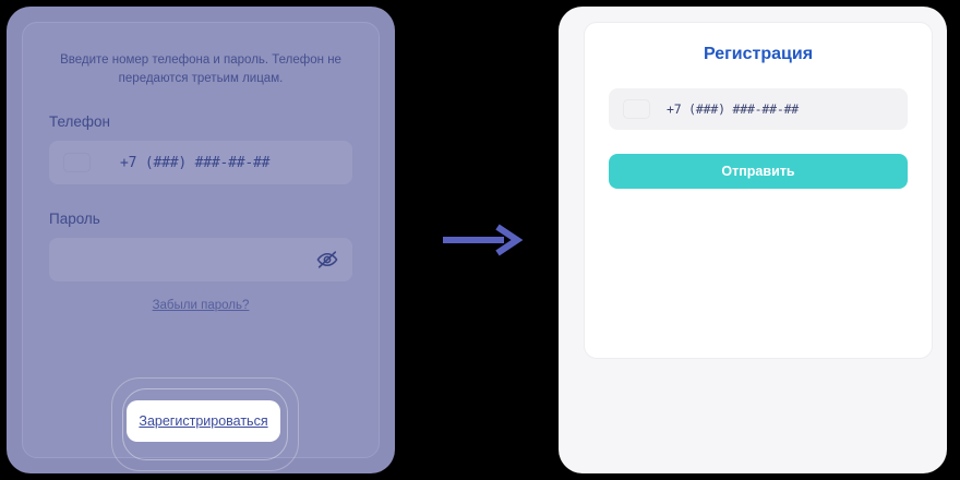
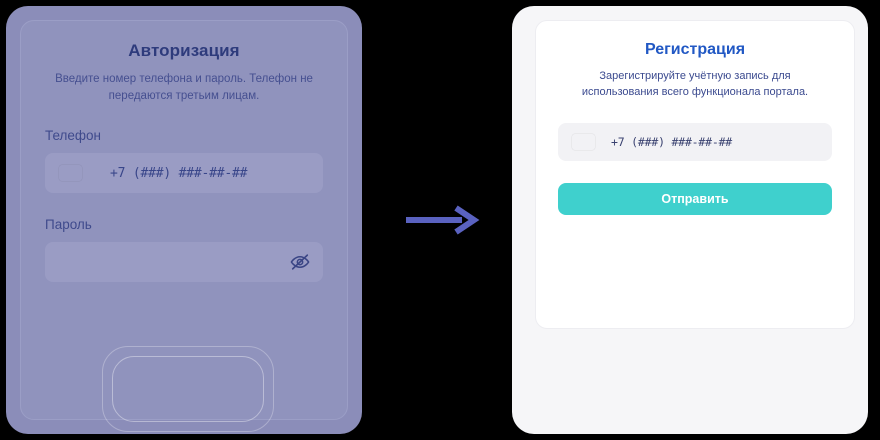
+ Авторизация
  Введите номер телефона и пароль. Телефон не передаются третьим лицам.
  Телефон
  +7 (###) ###-##-##
  Пароль
- Забыли пароль?
- Зарегистрироваться
  Регистрация
+ Зарегистрируйте учётную запись для использования всего функционала портала.
  +7 (###) ###-##-##
  Отправить
